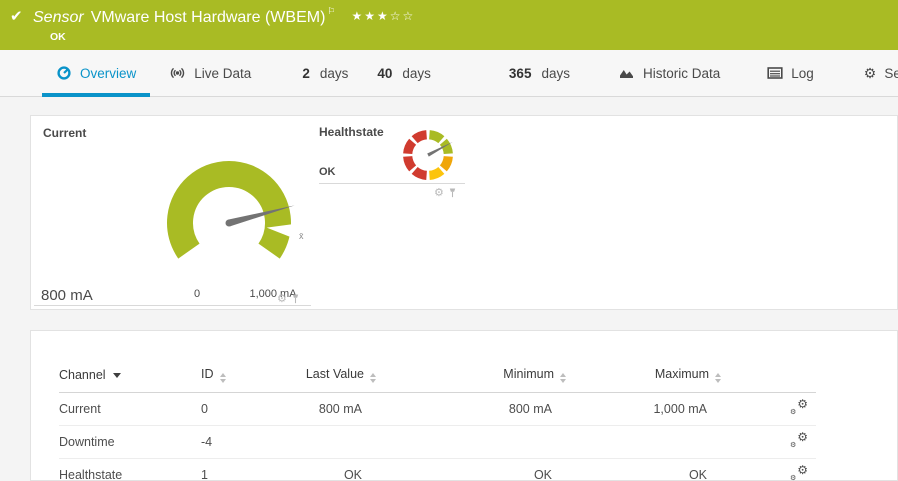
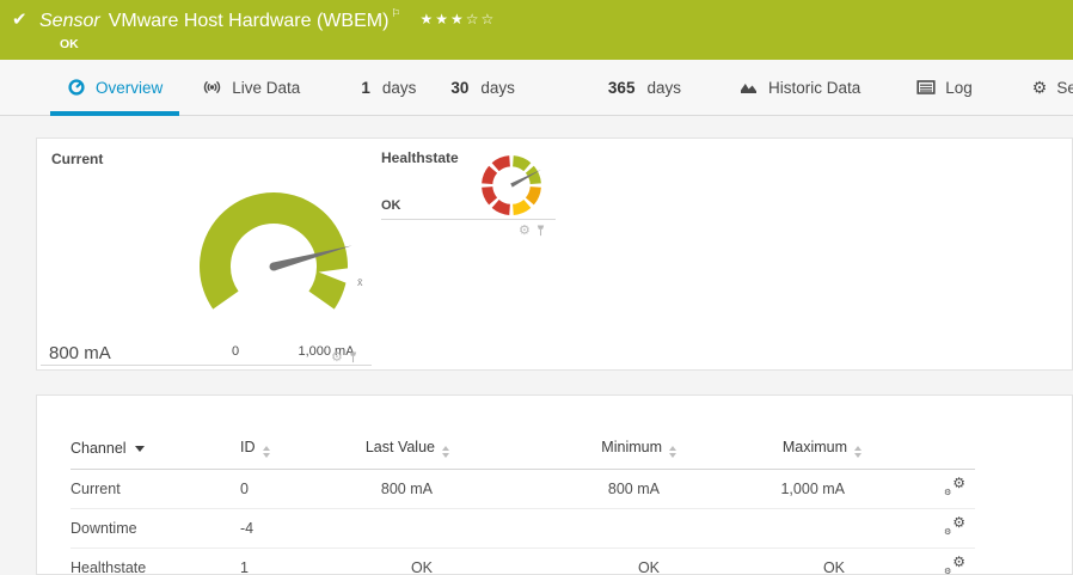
  ✔
  Sensor VMware Host Hardware (WBEM) ⚐★★★☆☆
  OK
  Overview
  Live Data
- 2
+ 1
  days
- 40
+ 30
  days
  365
  days
  Historic Data
  Log
  ⚙
  Current
  x̄
  0
  1,000 mA
  800 mA
  ⚙
  Healthstate
  OK
  ⚙
  Channel	ID	Last Value	Minimum	Maximum
  Current	0	800 mA	800 mA	1,000 mA	⚙
  Downtime	-4				⚙
  Healthstate	1	OK	OK	OK	⚙
